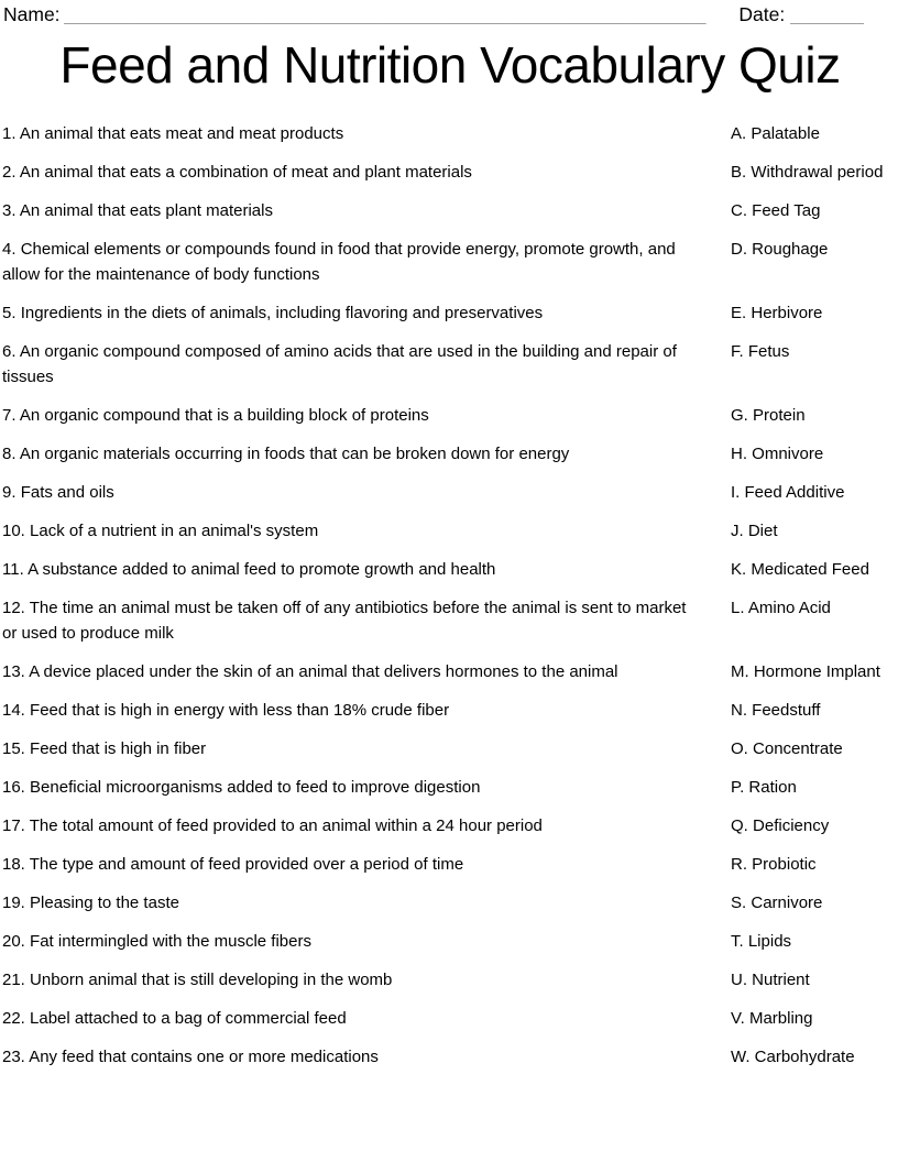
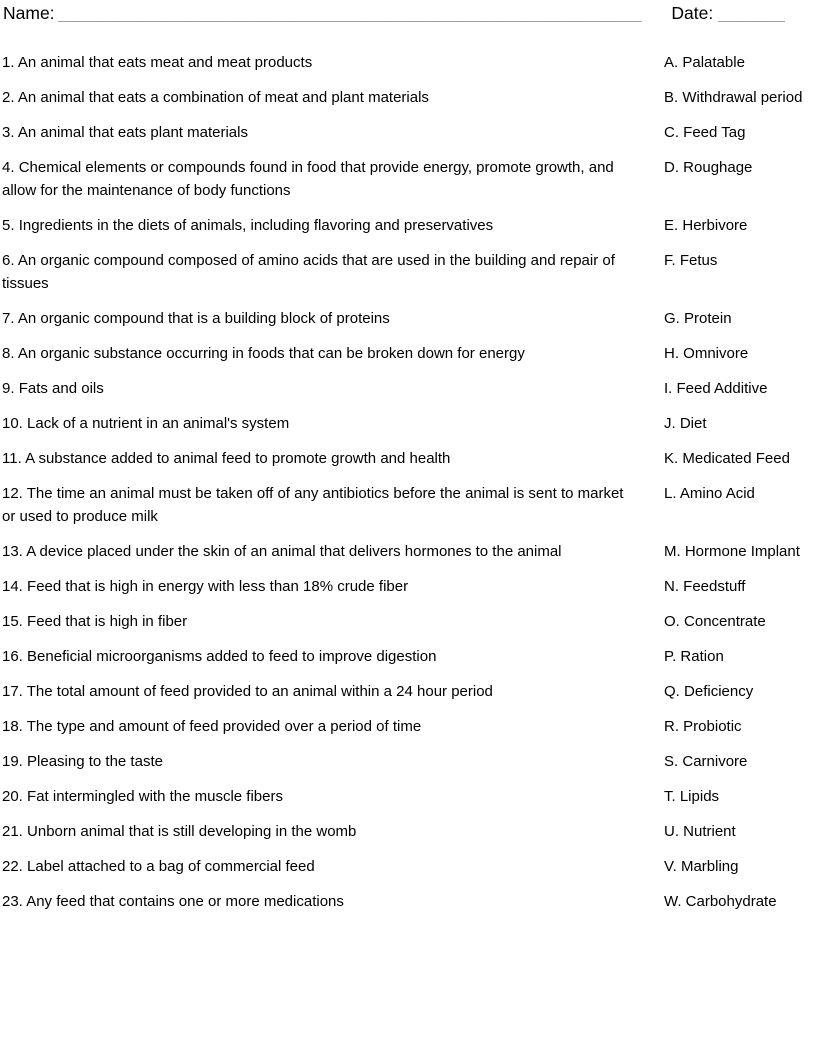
  Name:
  ______________________________________________________________________
  Date:
  ________
- Feed and Nutrition Vocabulary Quiz
  1. An animal that eats meat and meat products
  A. Palatable
  2. An animal that eats a combination of meat and plant materials
  B. Withdrawal period
  3. An animal that eats plant materials
  C. Feed Tag
  4. Chemical elements or compounds found in food that provide energy, promote growth, and allow for the maintenance of body functions
  D. Roughage
  5. Ingredients in the diets of animals, including flavoring and preservatives
  E. Herbivore
  6. An organic compound composed of amino acids that are used in the building and repair of tissues
  F. Fetus
  7. An organic compound that is a building block of proteins
  G. Protein
- 8. An organic materials occurring in foods that can be broken down for energy
+ 8. An organic substance occurring in foods that can be broken down for energy
  H. Omnivore
  9. Fats and oils
  I. Feed Additive
  10. Lack of a nutrient in an animal's system
  J. Diet
  11. A substance added to animal feed to promote growth and health
  K. Medicated Feed
  12. The time an animal must be taken off of any antibiotics before the animal is sent to market or used to produce milk
  L. Amino Acid
  13. A device placed under the skin of an animal that delivers hormones to the animal
  M. Hormone Implant
  14. Feed that is high in energy with less than 18% crude fiber
  N. Feedstuff
  15. Feed that is high in fiber
  O. Concentrate
  16. Beneficial microorganisms added to feed to improve digestion
  P. Ration
  17. The total amount of feed provided to an animal within a 24 hour period
  Q. Deficiency
  18. The type and amount of feed provided over a period of time
  R. Probiotic
  19. Pleasing to the taste
  S. Carnivore
  20. Fat intermingled with the muscle fibers
  T. Lipids
  21. Unborn animal that is still developing in the womb
  U. Nutrient
  22. Label attached to a bag of commercial feed
  V. Marbling
  23. Any feed that contains one or more medications
  W. Carbohydrate
